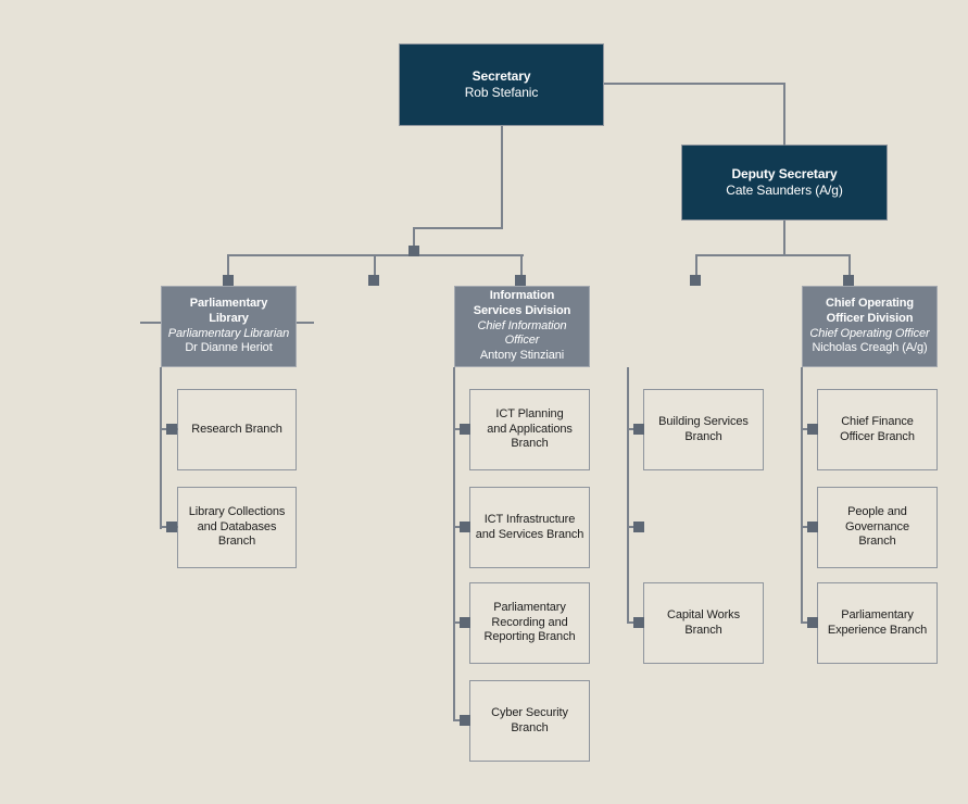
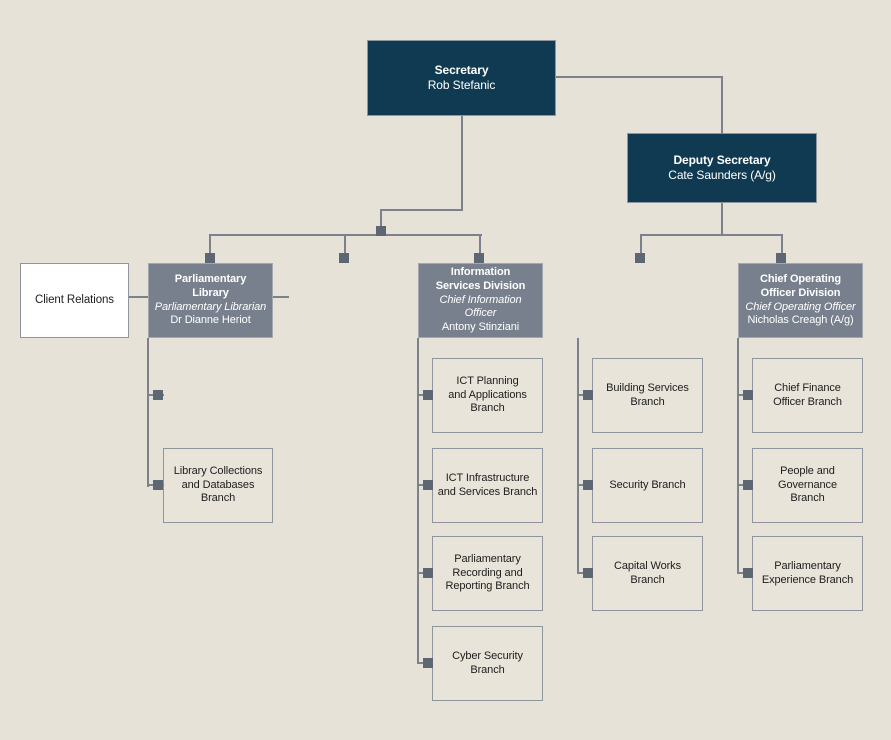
  Secretary
  Rob Stefanic
  Deputy Secretary
  Cate Saunders (A/g)
+ Client Relations
  Parliamentary
  Library
  Parliamentary Librarian
  Dr Dianne Heriot
  Information
  Services Division
  Chief Information Officer
  Antony Stinziani
  Chief Operating
  Officer Division
  Chief Operating Officer
  Nicholas Creagh (A/g)
- Research Branch
  Library Collections
  and Databases
  Branch
  ICT Planning
  and Applications
  Branch
  ICT Infrastructure
  and Services Branch
  Parliamentary
  Recording and
  Reporting Branch
  Cyber Security
  Branch
  Building Services
  Branch
+ Security Branch
  Capital Works
  Branch
  Chief Finance
  Officer Branch
  People and
  Governance
  Branch
  Parliamentary
  Experience Branch
